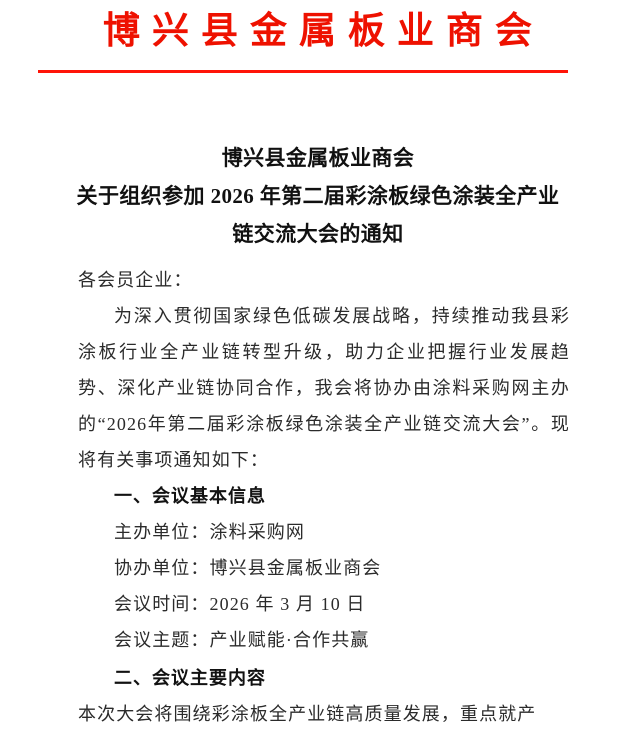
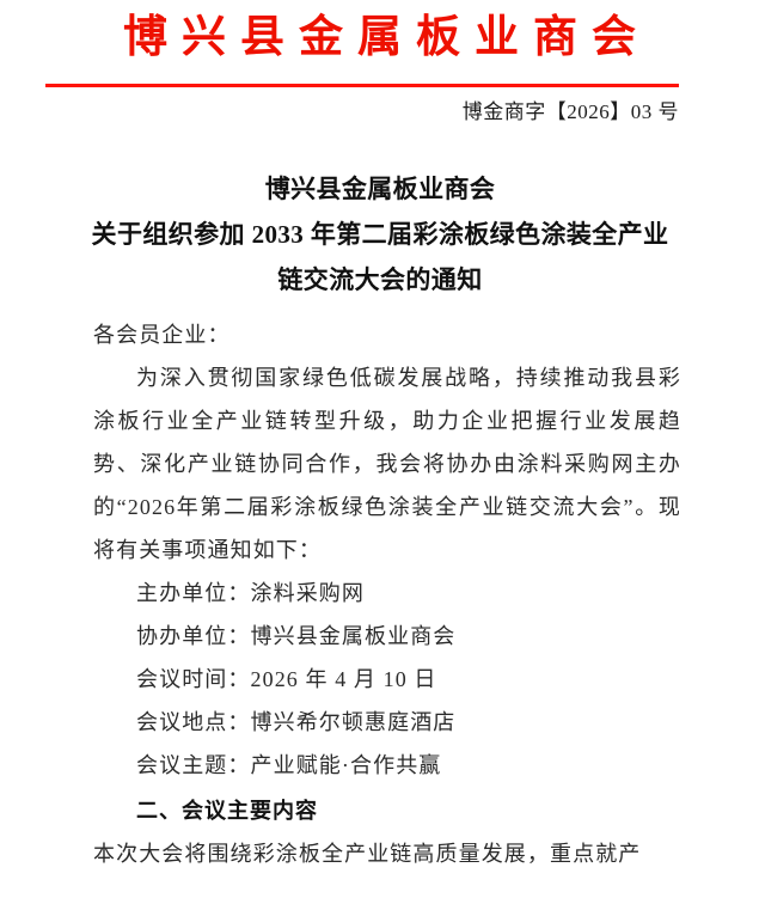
  博兴县金属板业商会
+ 博金商字【2026】03 号
  博兴县金属板业商会
- 关于组织参加 2026 年第二届彩涂板绿色涂装全产业
+ 关于组织参加 2033 年第二届彩涂板绿色涂装全产业
  链交流大会的通知
  各会员企业：
  为深入贯彻国家绿色低碳发展战略，持续推动我县彩涂板行业全产业链转型升级，助力企业把握行业发展趋势、深化产业链协同合作，我会将协办由涂料采购网主办的“2026年第二届彩涂板绿色涂装全产业链交流大会”。现将有关事项通知如下：
- 一、会议基本信息
  主办单位：涂料采购网
  协办单位：博兴县金属板业商会
- 会议时间：2026 年 3 月 10 日
+ 会议时间：2026 年 4 月 10 日
+ 会议地点：博兴希尔顿惠庭酒店
  会议主题：产业赋能·合作共赢
  二、会议主要内容
  本次大会将围绕彩涂板全产业链高质量发展，重点就产
